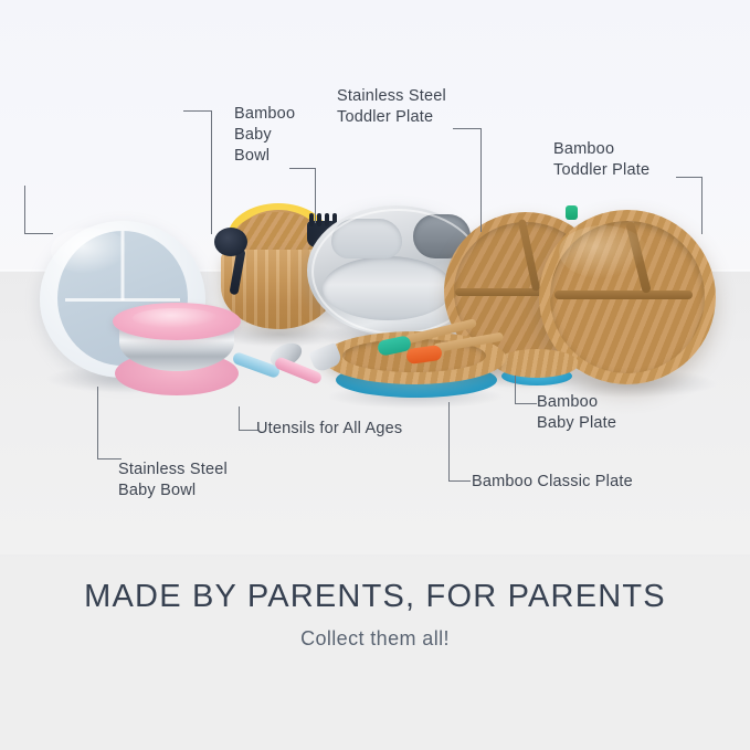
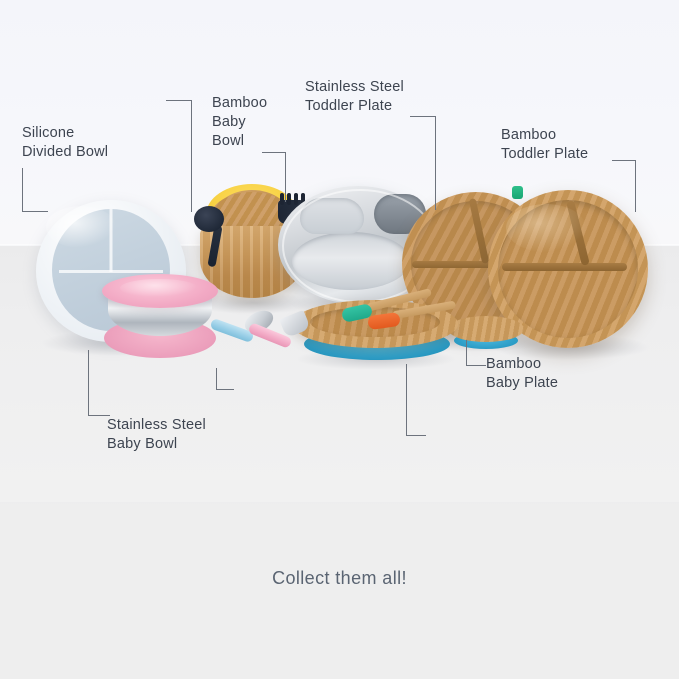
+ Silicone
+ Divided Bowl
  Bamboo
  Baby
  Bowl
  Stainless Steel
  Toddler Plate
  Bamboo
  Toddler Plate
  Stainless Steel
  Baby Bowl
- Utensils for All Ages
  Bamboo
  Baby Plate
- Bamboo Classic Plate
- MADE BY PARENTS, FOR PARENTS
  Collect them all!
